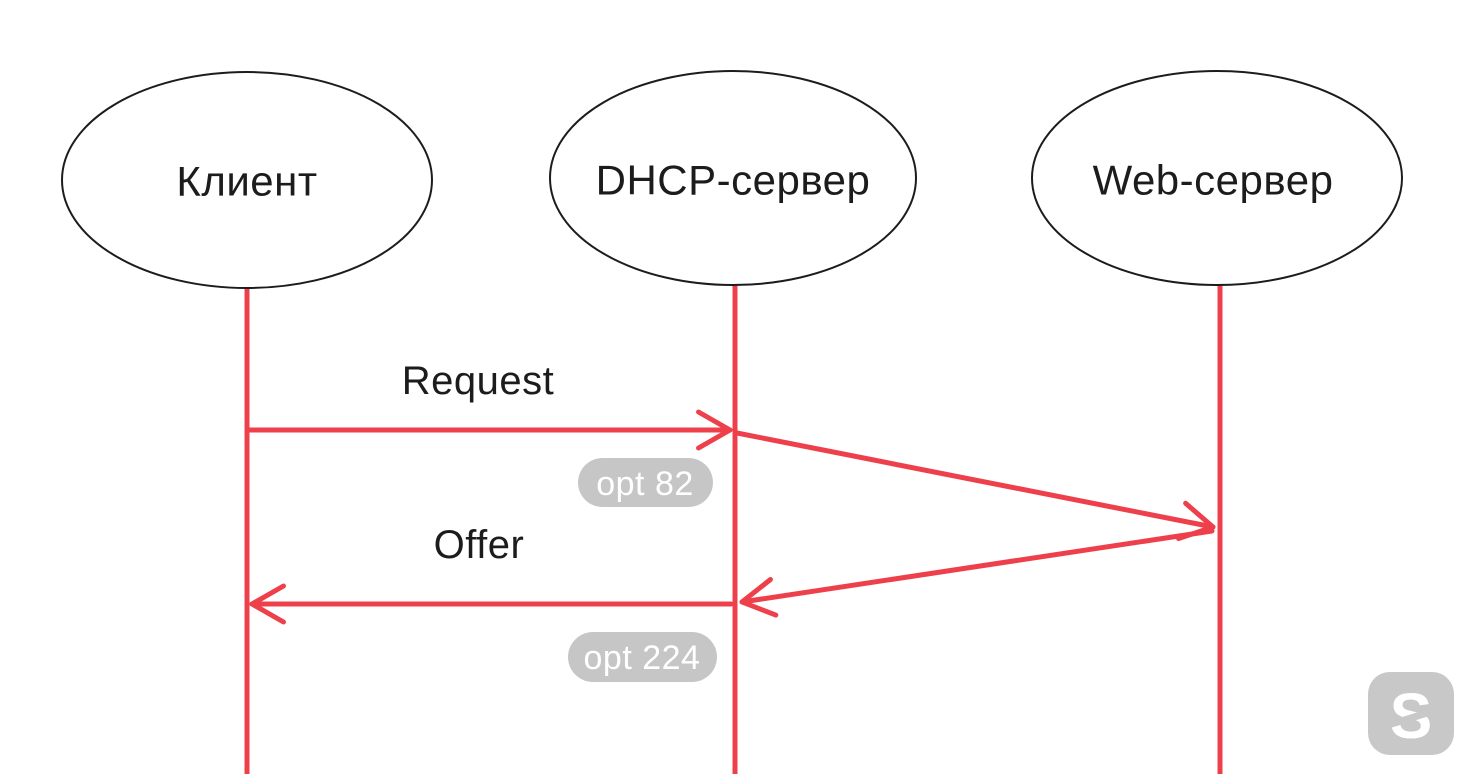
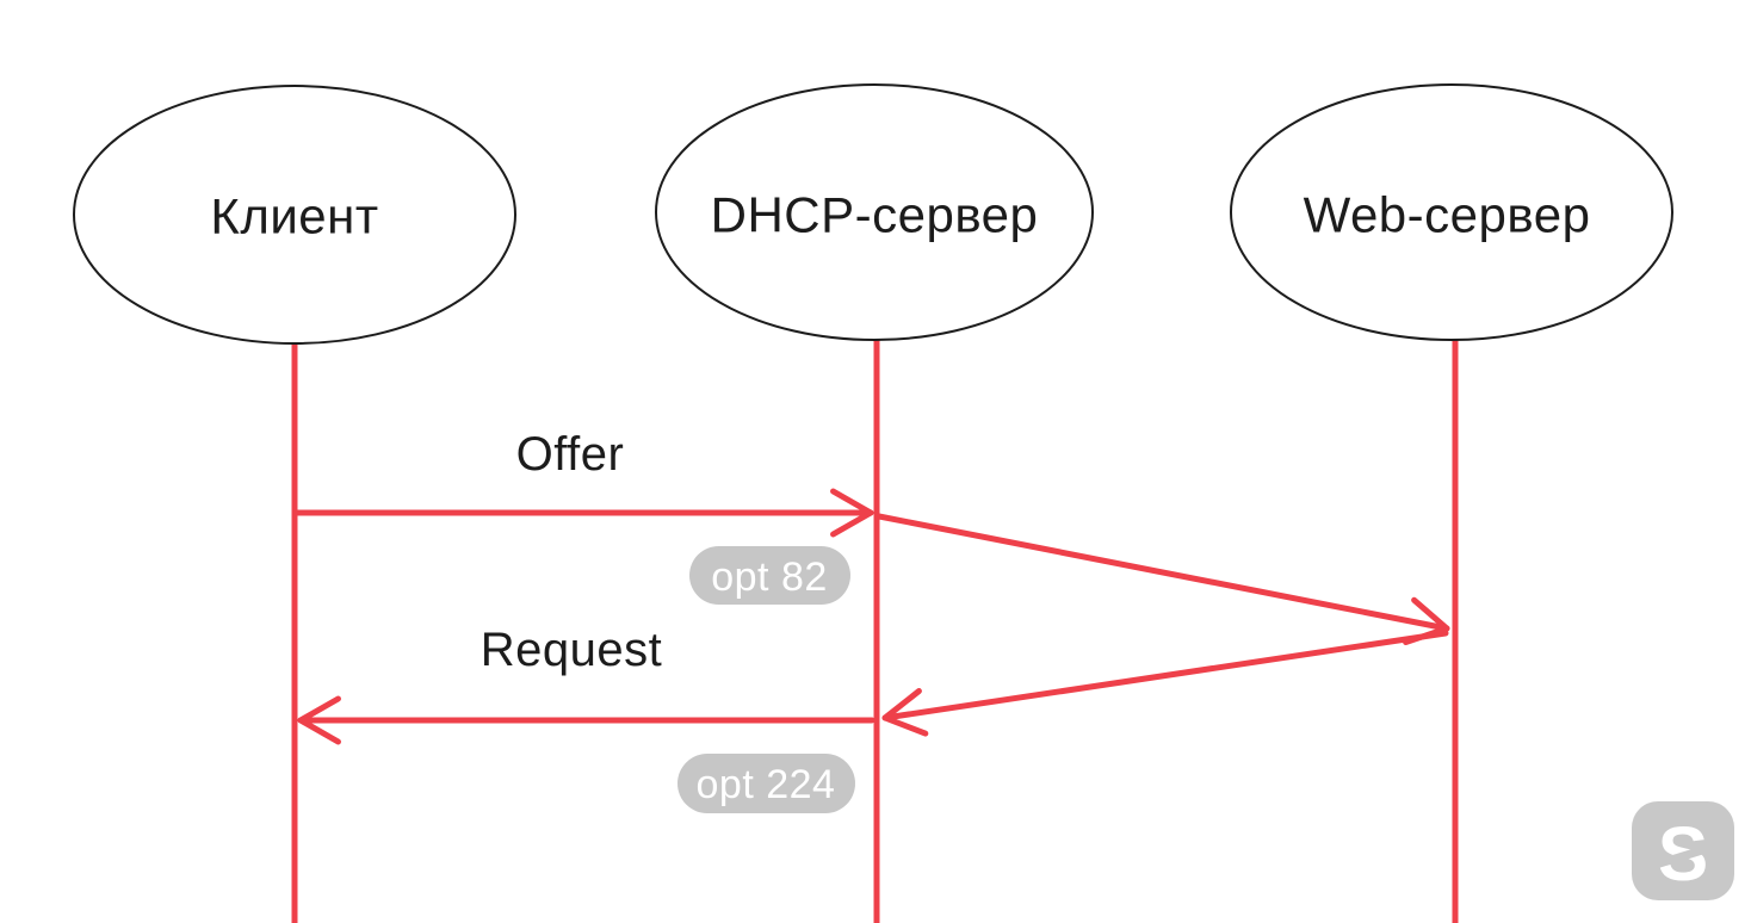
  Клиент
  DHCP-сервер
  Web-сервер
- Request
+ Offer
  opt 82
- Offer
+ Request
  opt 224
